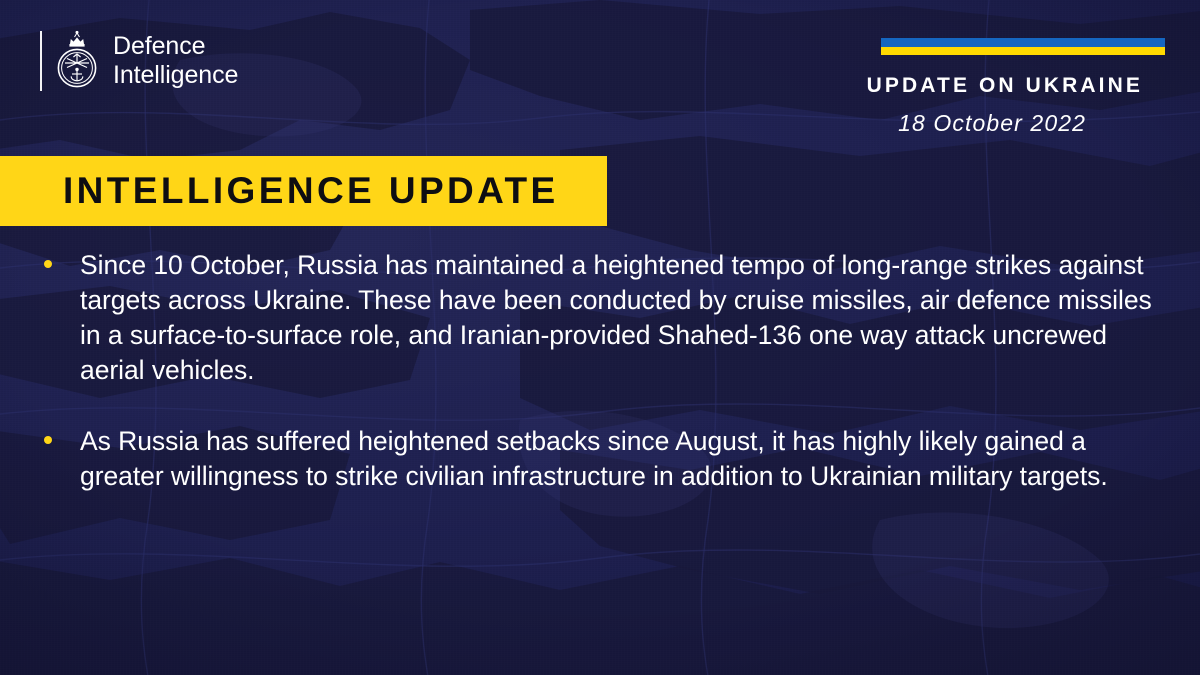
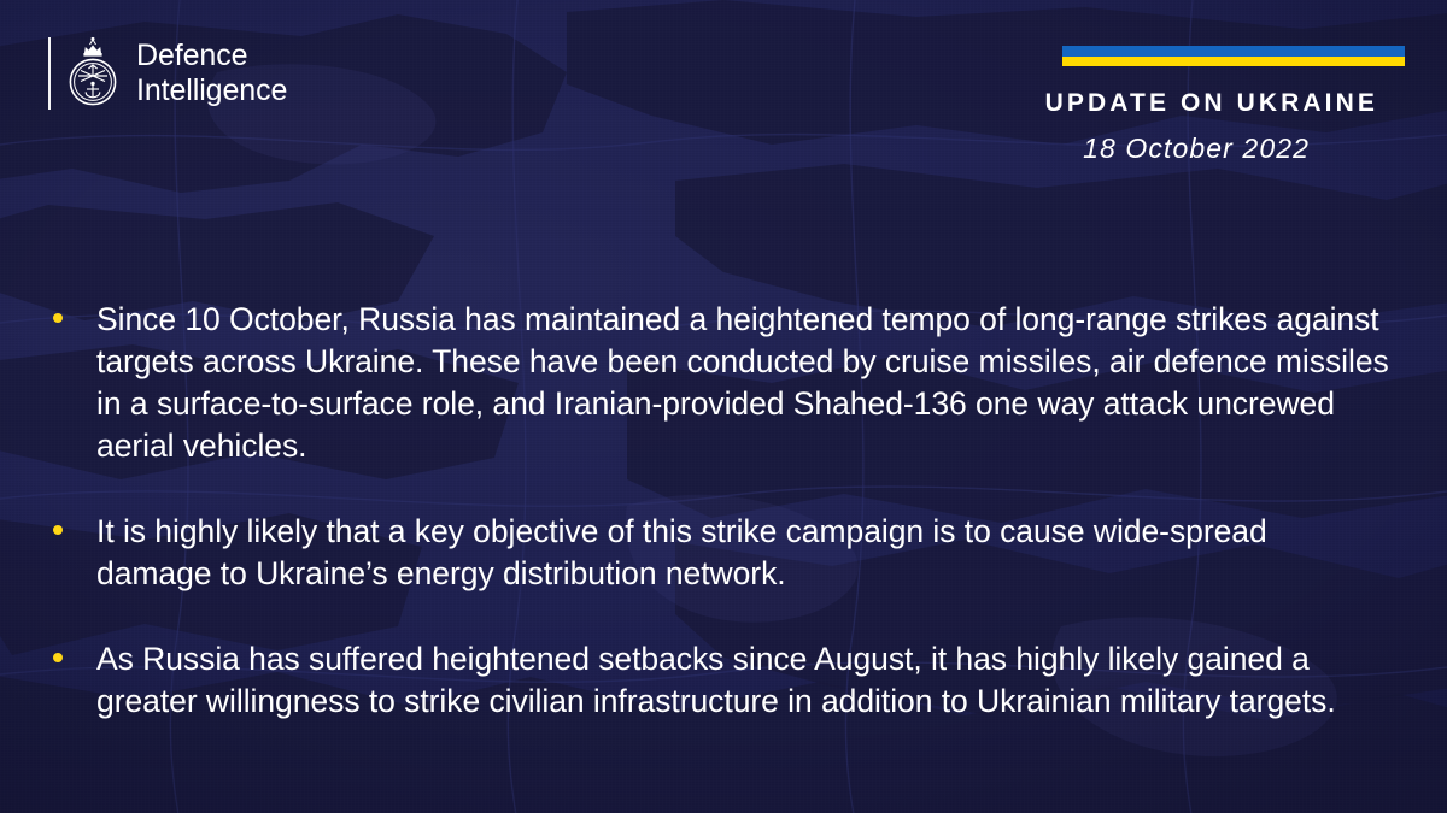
  Defence
  Intelligence
  UPDATE ON UKRAINE
  18 October 2022
- INTELLIGENCE UPDATE
  Since 10 October, Russia has maintained a heightened tempo of long-range strikes against targets across Ukraine. These have been conducted by cruise missiles, air defence missiles in a surface-to-surface role, and Iranian-provided Shahed-136 one way attack uncrewed aerial vehicles.
+ It is highly likely that a key objective of this strike campaign is to cause wide-spread damage to Ukraine’s energy distribution network.
  As Russia has suffered heightened setbacks since August, it has highly likely gained a greater willingness to strike civilian infrastructure in addition to Ukrainian military targets.
